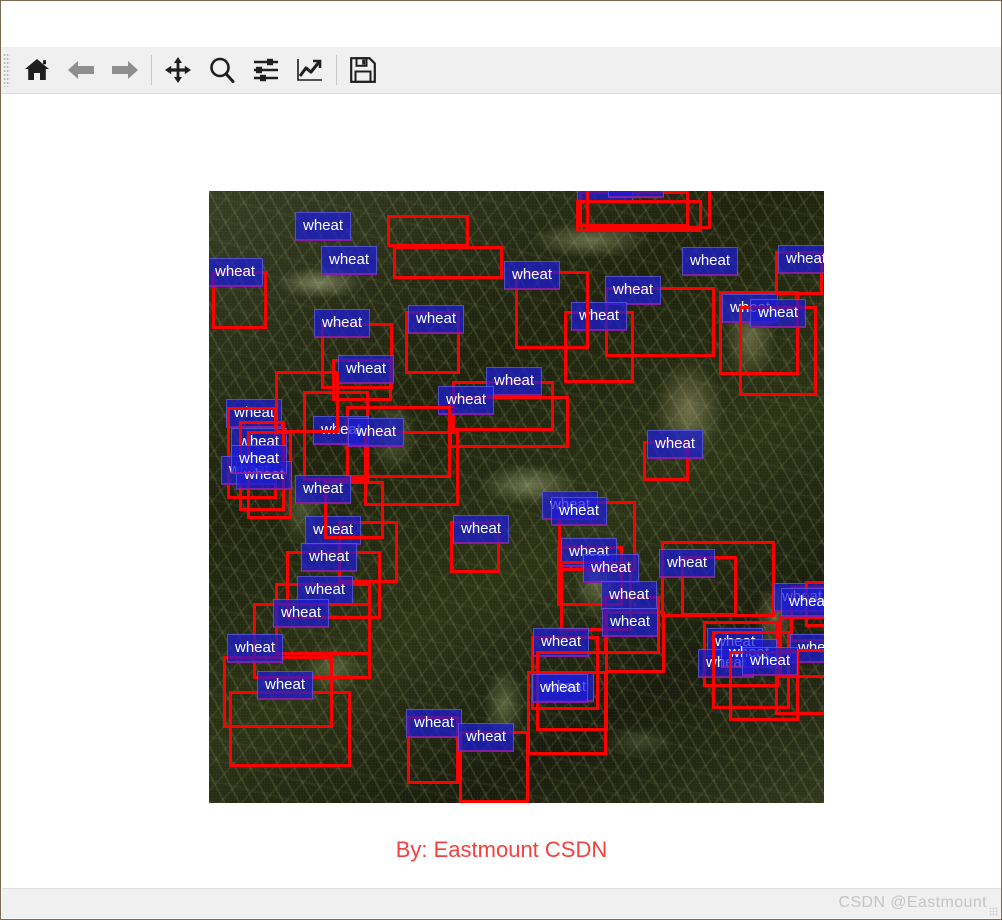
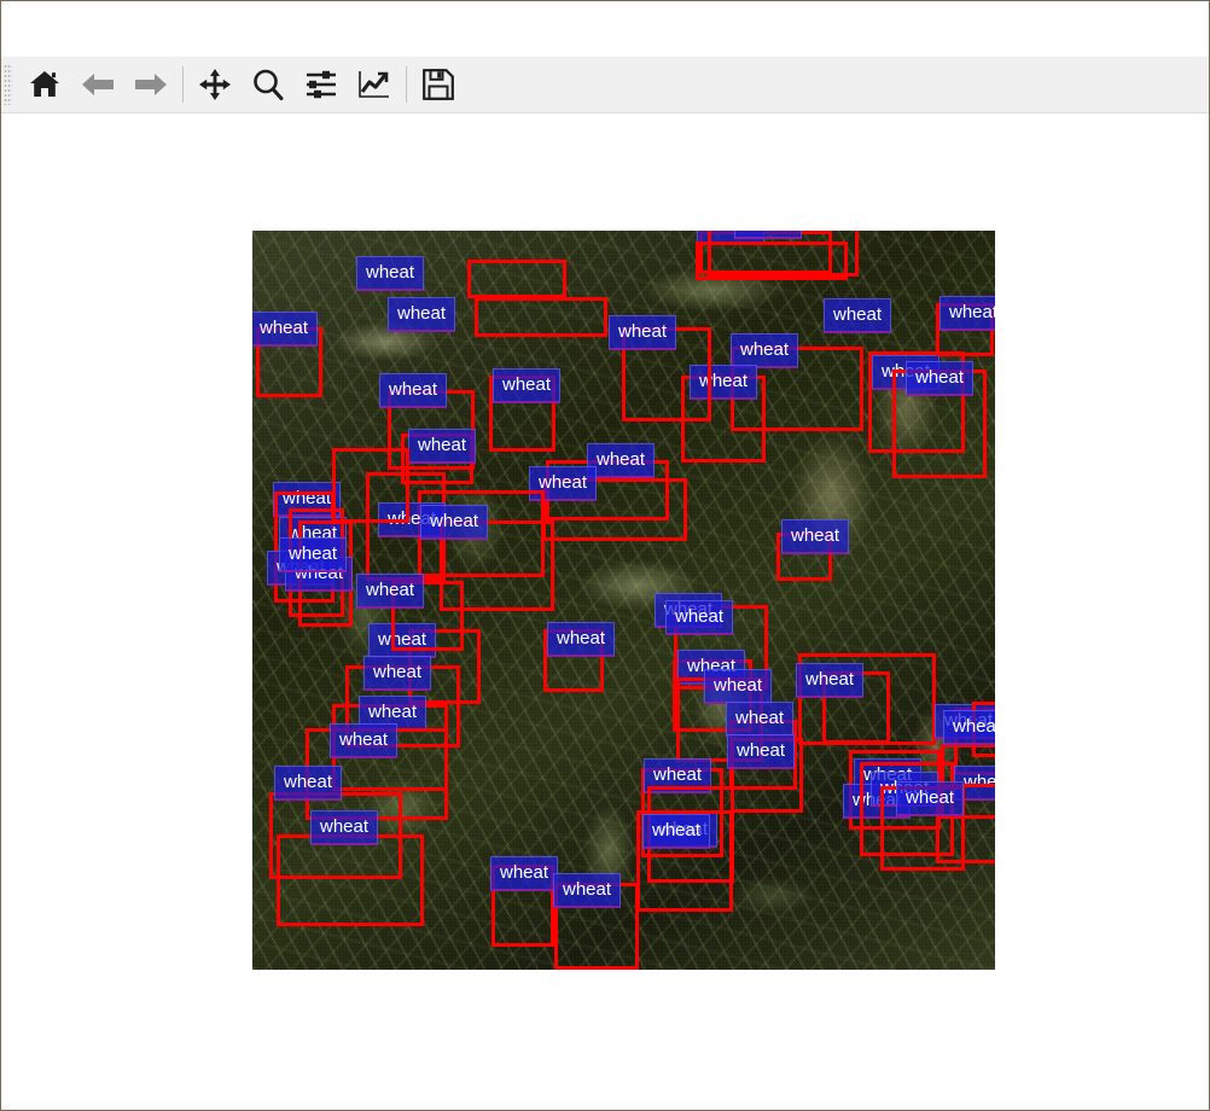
  wheat
  wheat
  wheat
  wheat
  wheat
  wheat
  wheat
  wheat
  wheat
  wheat
  wheat
  wheat
  wheat
  wheat
  wheat
  wheat
  wheat
  wheat
  wheat
  wheat
  wheat
  wheat
  wheat
  wheat
  wheat
  wheat
  wheat
  wheat
  wheat
  wheat
  wheat
  wheat
  wheat
  wheat
  wheat
  wheat
  wheat
  wheat
  wheat
  wheat
  wheat
  wheat
  wheat
  wheat
  wheat
  whea
  wheat
  wheat
  wheat
- By: Eastmount CSDN
- CSDN @Eastmount
